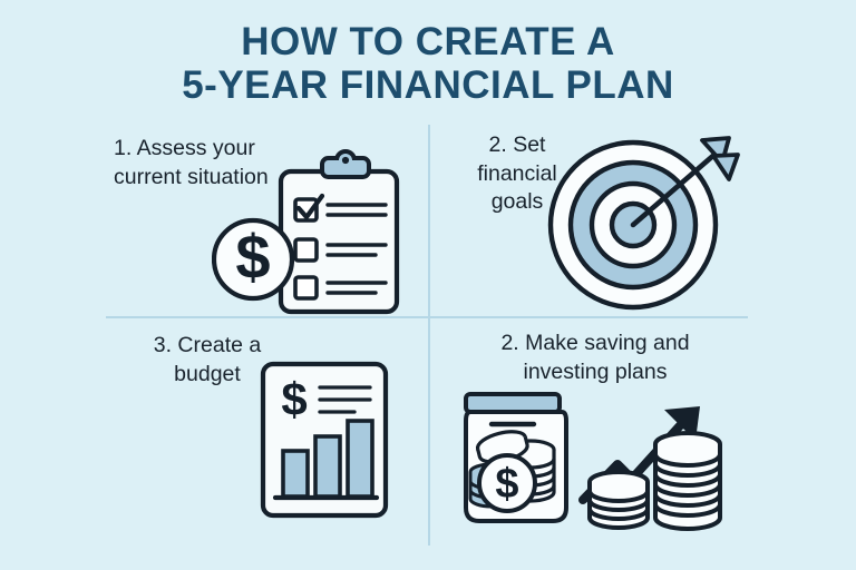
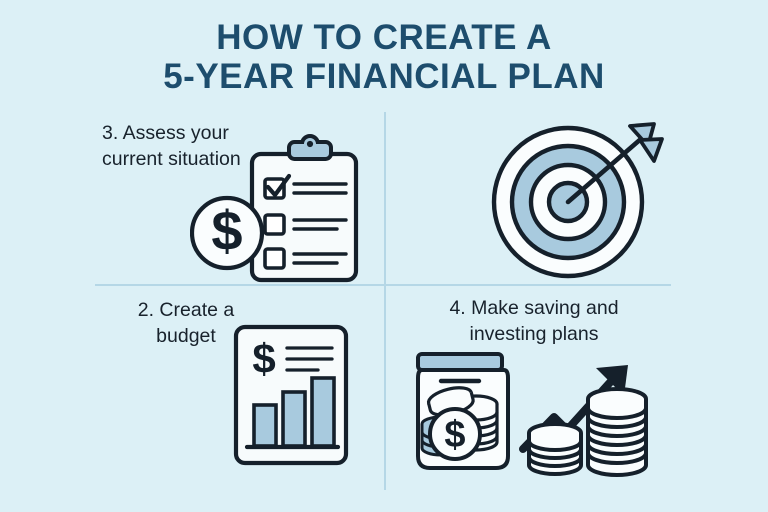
  HOW TO CREATE A
  5-YEAR FINANCIAL PLAN
- 1. Assess your current situation
+ 3. Assess your current situation
  $
- 2. Set financial goals
- 3. Create a budget
+ 2. Create a budget
  $
- 2. Make saving and investing plans
+ 4. Make saving and investing plans
  $
